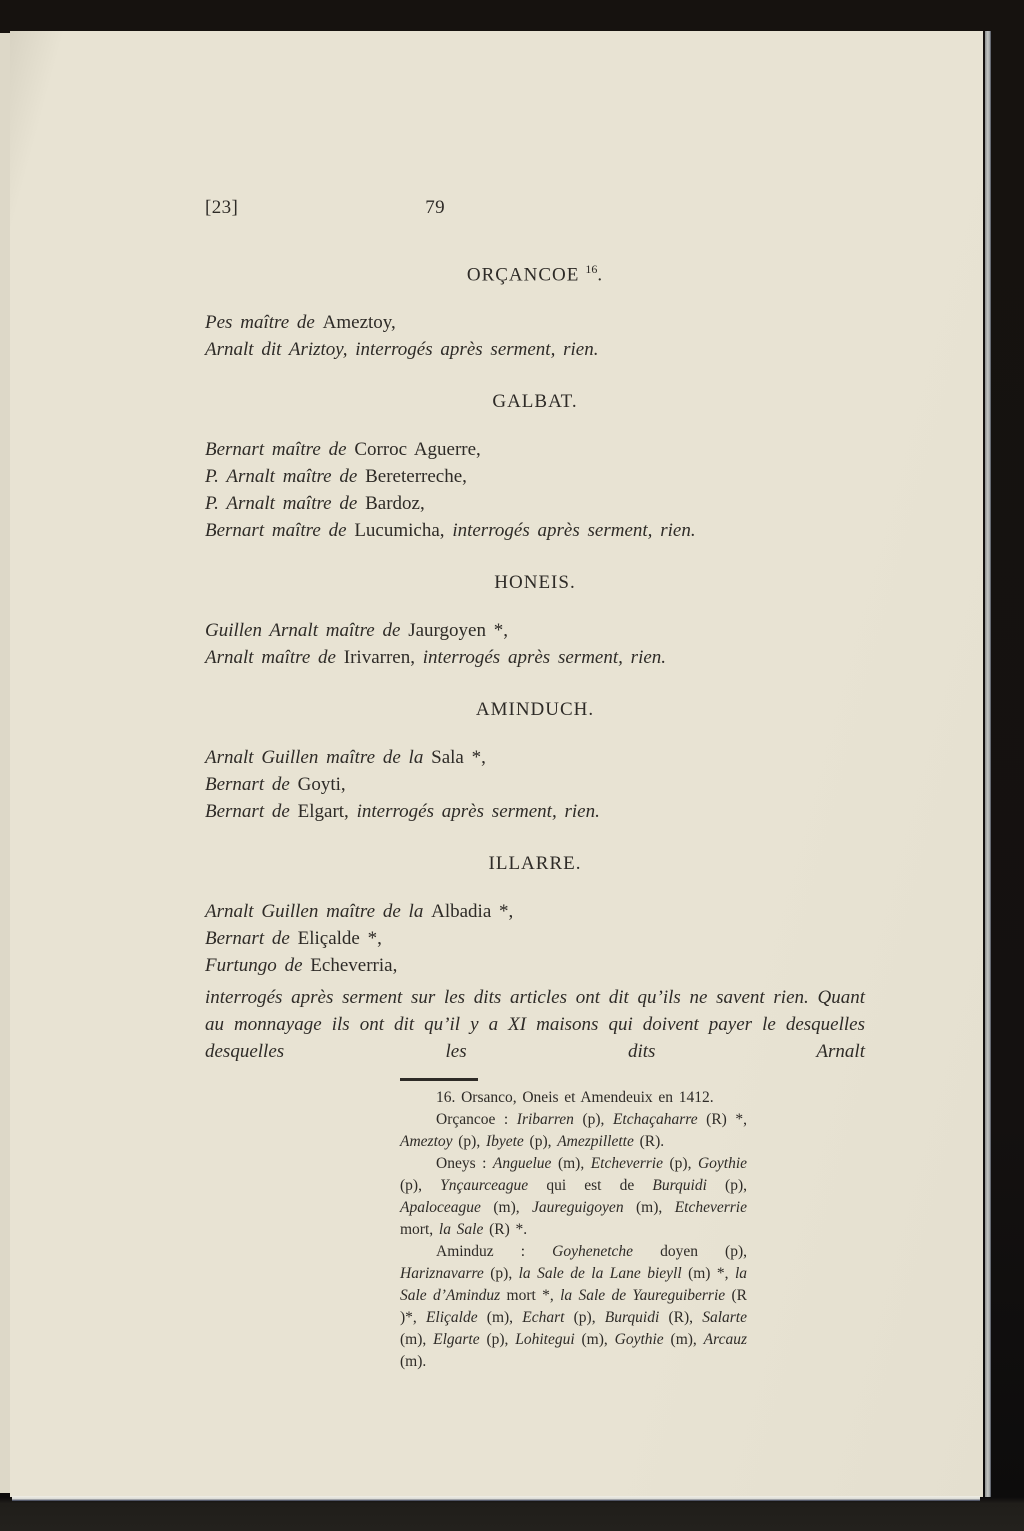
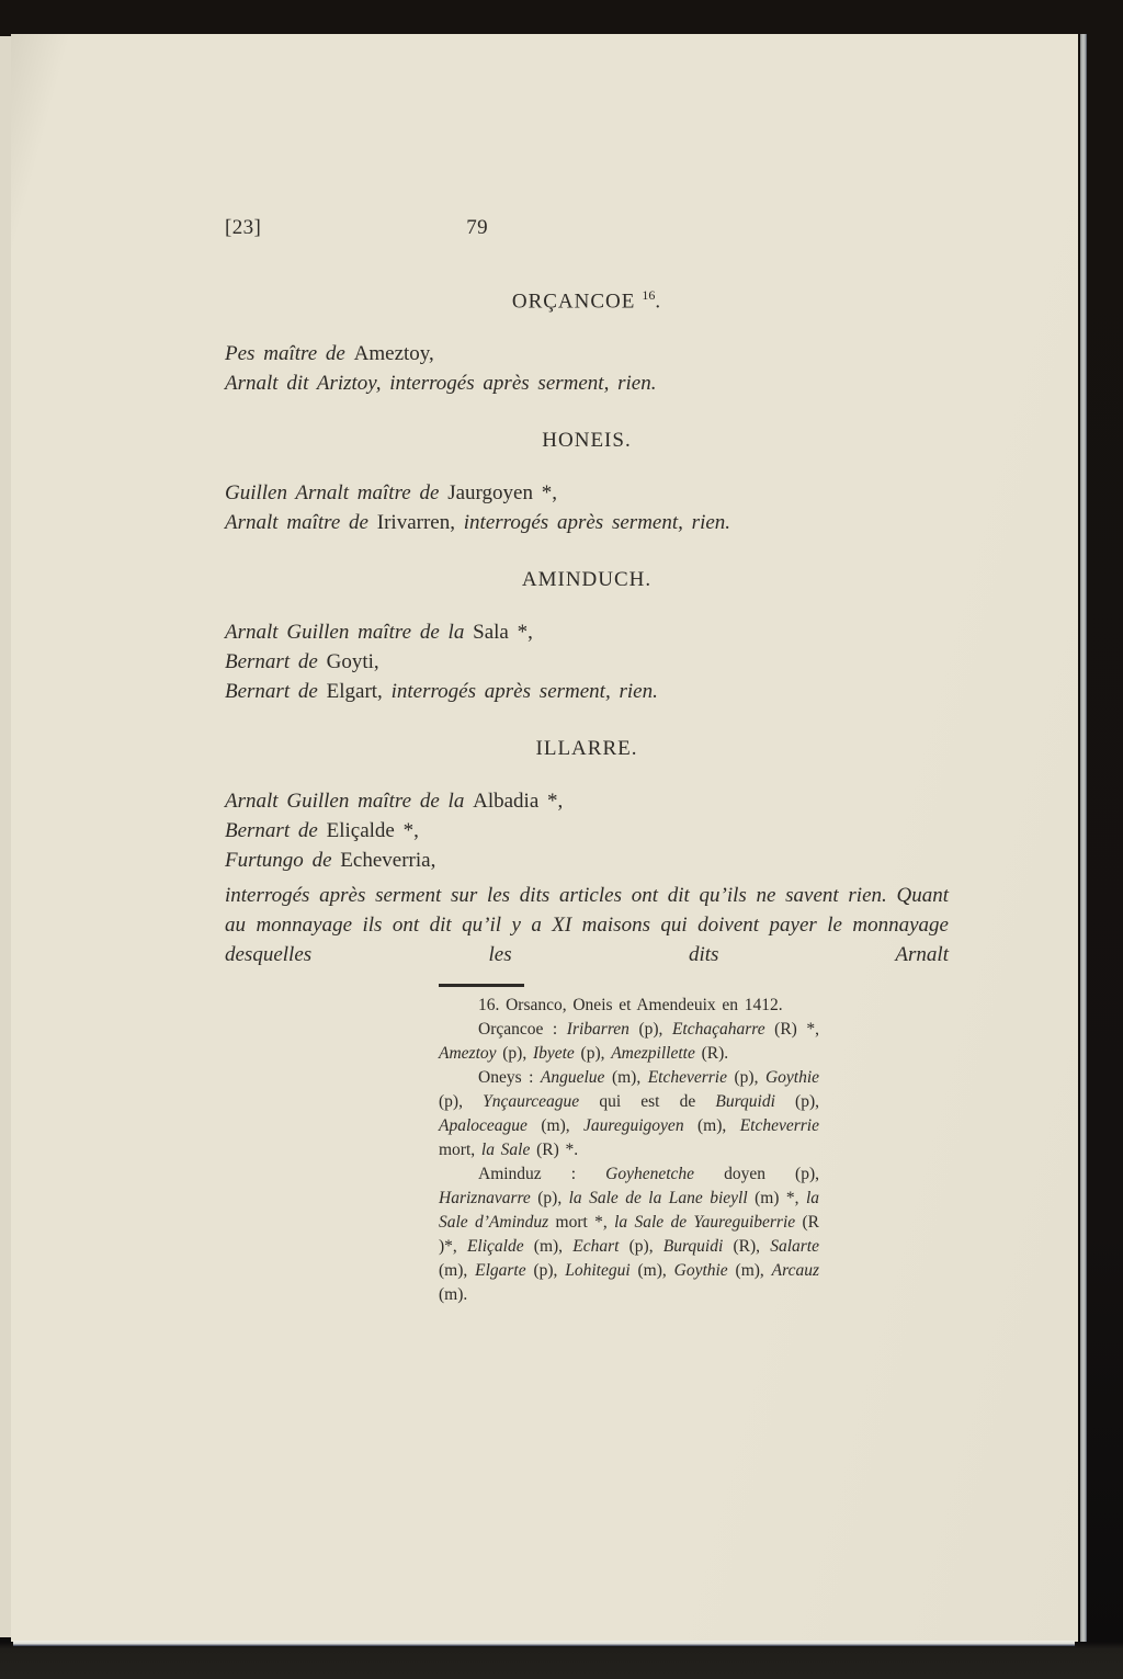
  [23]
  79
  ORÇANCOE 16.
  Pes maître de Ameztoy,
  Arnalt dit Ariztoy, interrogés après serment, rien.
- GALBAT.
- Bernart maître de Corroc Aguerre,
- P. Arnalt maître de Bereterreche,
- P. Arnalt maître de Bardoz,
- Bernart maître de Lucumicha, interrogés après serment, rien.
  HONEIS.
  Guillen Arnalt maître de Jaurgoyen *,
  Arnalt maître de Irivarren, interrogés après serment, rien.
  AMINDUCH.
  Arnalt Guillen maître de la Sala *,
  Bernart de Goyti,
  Bernart de Elgart, interrogés après serment, rien.
  ILLARRE.
  Arnalt Guillen maître de la Albadia *,
  Bernart de Eliçalde *,
  Furtungo de Echeverria,
- interrogés après serment sur les dits articles ont dit qu’ils ne savent rien. Quant au monnayage ils ont dit qu’il y a XI maisons qui doivent payer le desquelles desquelles les dits Arnalt
+ interrogés après serment sur les dits articles ont dit qu’ils ne savent rien. Quant au monnayage ils ont dit qu’il y a XI maisons qui doivent payer le monnayage desquelles les dits Arnalt
  16. Orsanco, Oneis et Amendeuix en 1412.
  Orçancoe : Iribarren (p), Etchaçaharre (R) *, Ameztoy (p), Ibyete (p), Amezpillette (R).
  Oneys : Anguelue (m), Etcheverrie (p), Goythie (p), Ynçaurceague qui est de Burquidi (p), Apaloceague (m), Jaureguigoyen (m), Etcheverrie mort, la Sale (R) *.
  Aminduz : Goyhenetche doyen (p), Hariznavarre (p), la Sale de la Lane bieyll (m) *, la Sale d’Aminduz mort *, la Sale de Yaureguiberrie (R )*, Eliçalde (m), Echart (p), Burquidi (R), Salarte (m), Elgarte (p), Lohitegui (m), Goythie (m), Arcauz (m).
